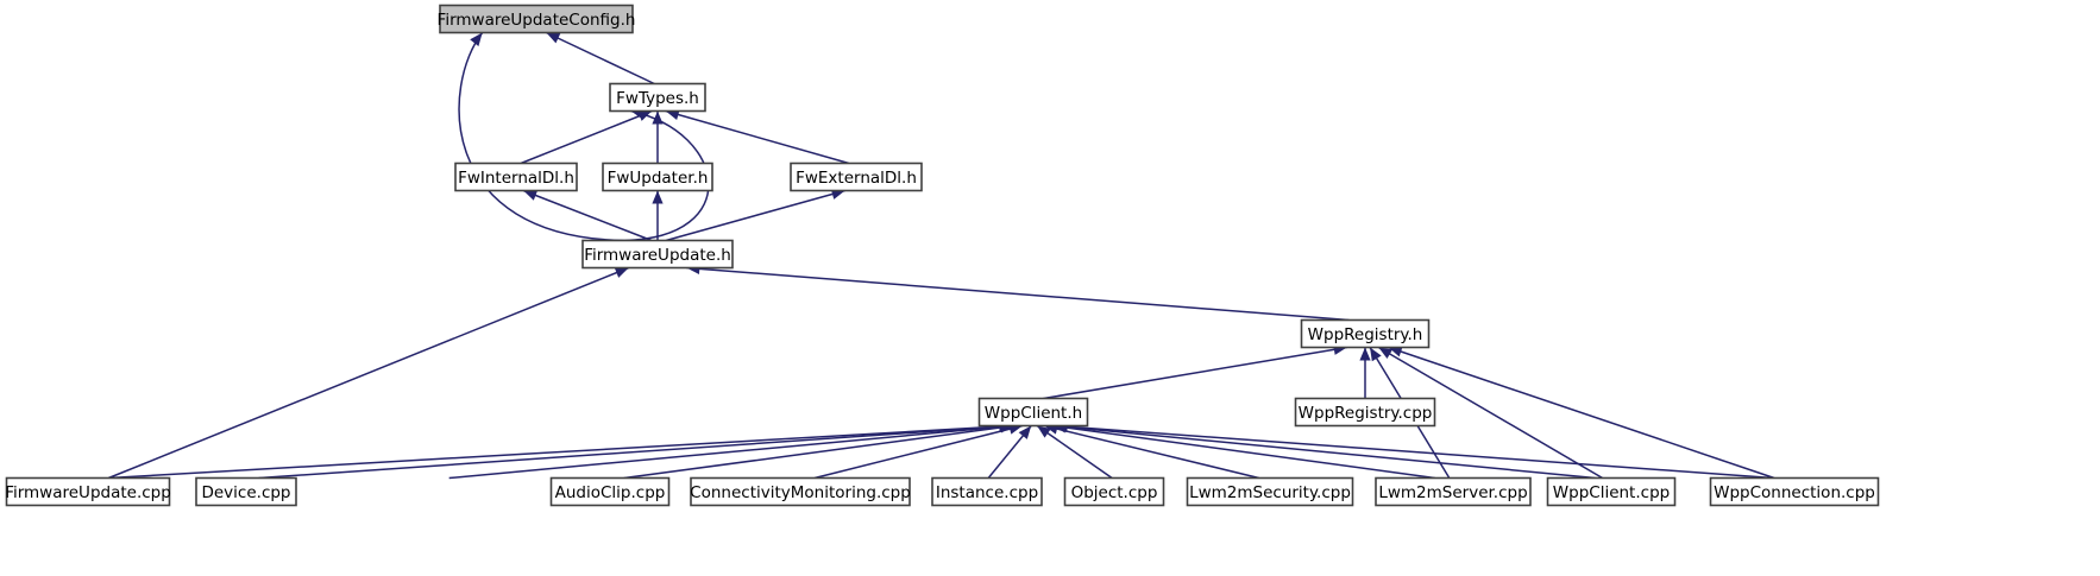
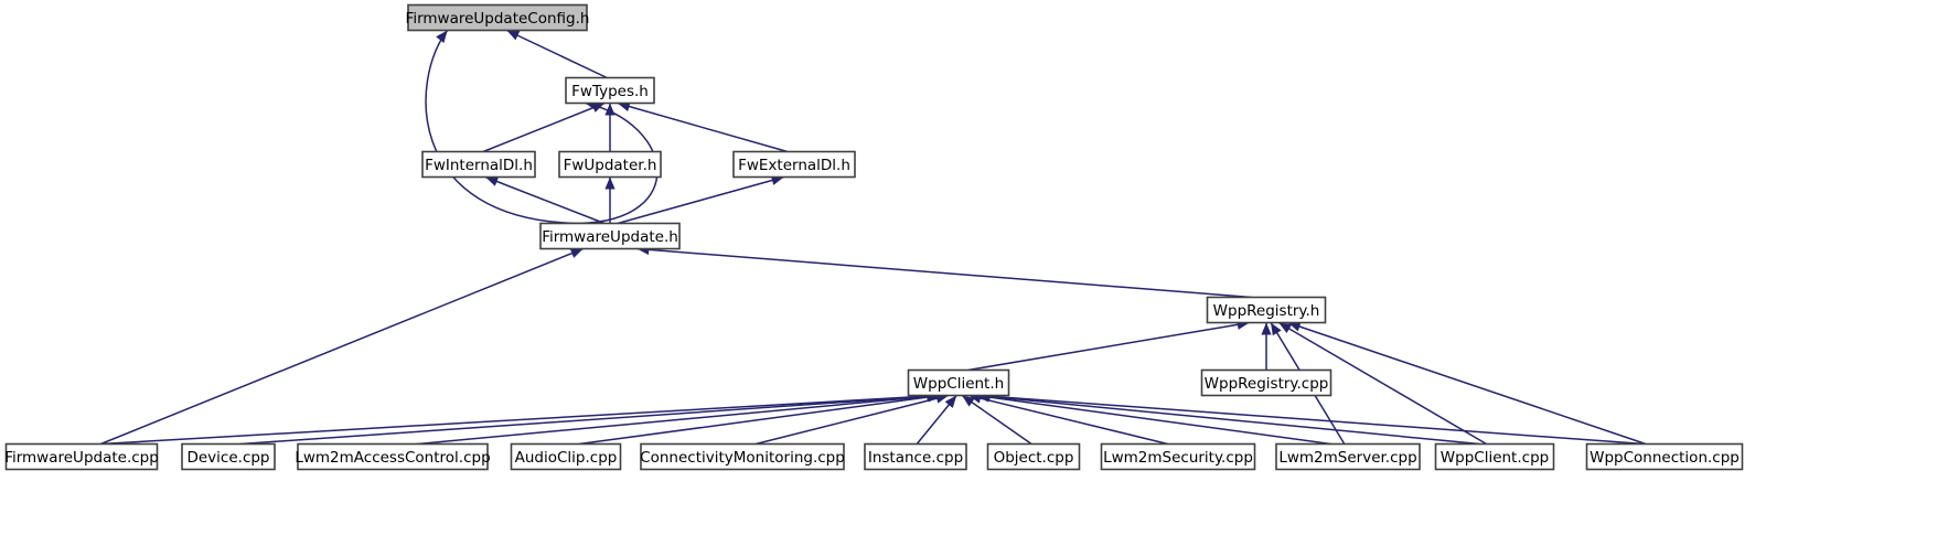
  FirmwareUpdateConfig.h
  FwTypes.h
  FwInternalDl.h
  FwUpdater.h
  FwExternalDl.h
  FirmwareUpdate.h
  WppRegistry.h
  WppClient.h
  WppRegistry.cpp
  FirmwareUpdate.cpp
  Device.cpp
+ Lwm2mAccessControl.cpp
  AudioClip.cpp
  ConnectivityMonitoring.cpp
  Instance.cpp
  Object.cpp
  Lwm2mSecurity.cpp
  Lwm2mServer.cpp
  WppClient.cpp
  WppConnection.cpp
